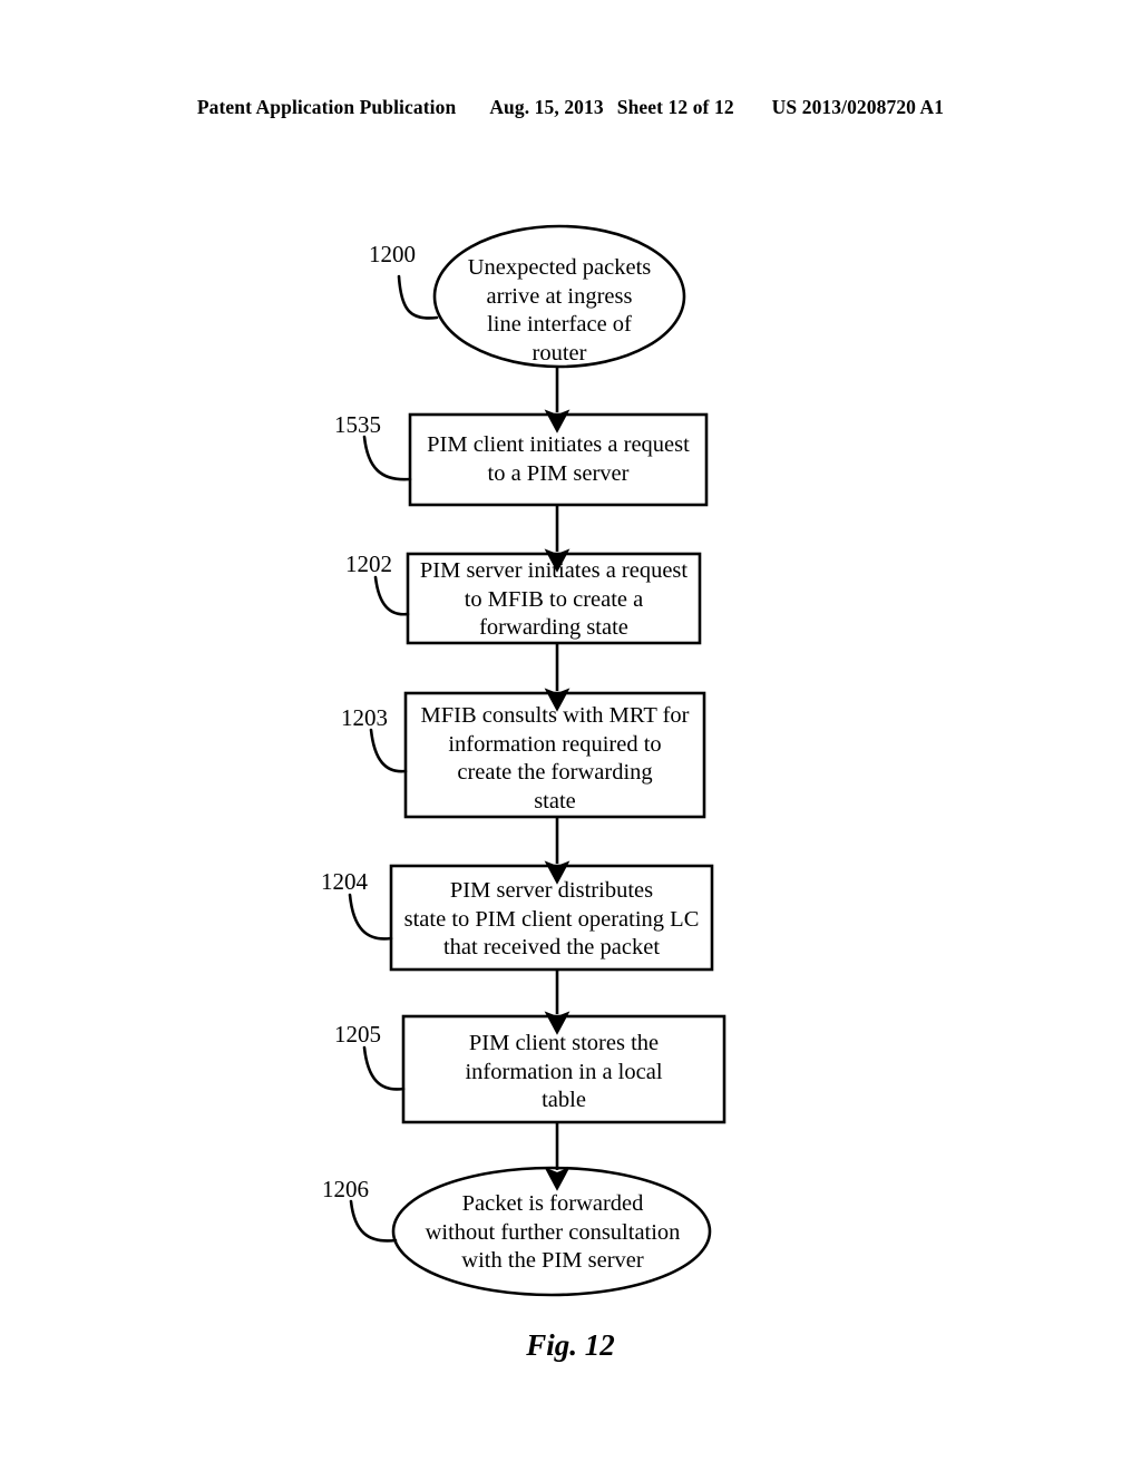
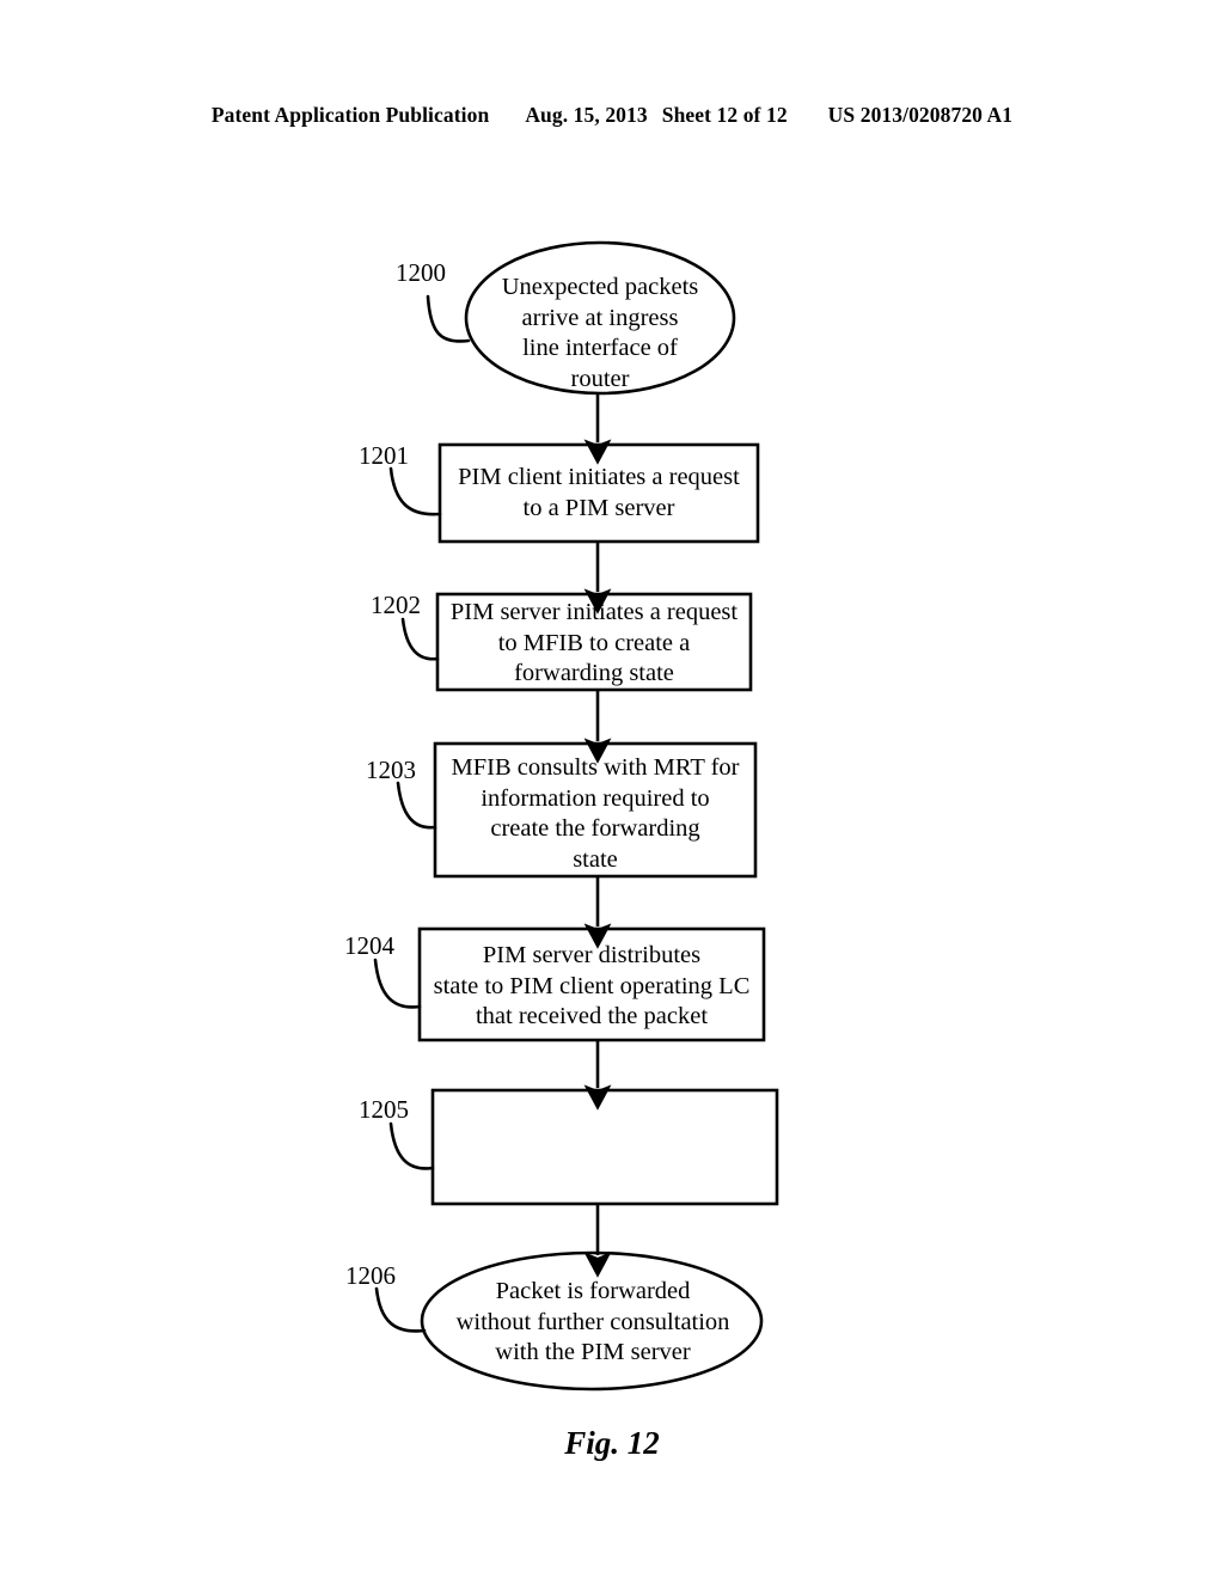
  Patent Application Publication Aug. 15, 2013 Sheet 12 of 12 US 2013/0208720 A1
  Unexpected packets
  arrive at ingress
  line interface of
  router
  PIM client initiates a request
  to a PIM server
  PIM server initiates a request
  to MFIB to create a
  forwarding state
  MFIB consults with MRT for
  information required to
  create the forwarding
  state
  PIM server distributes
  state to PIM client operating LC
  that received the packet
- PIM client stores the
- information in a local
- table
  Packet is forwarded
  without further consultation
  with the PIM server
  1200
- 1535
+ 1201
  1202
  1203
  1204
  1205
  1206
  Fig. 12
